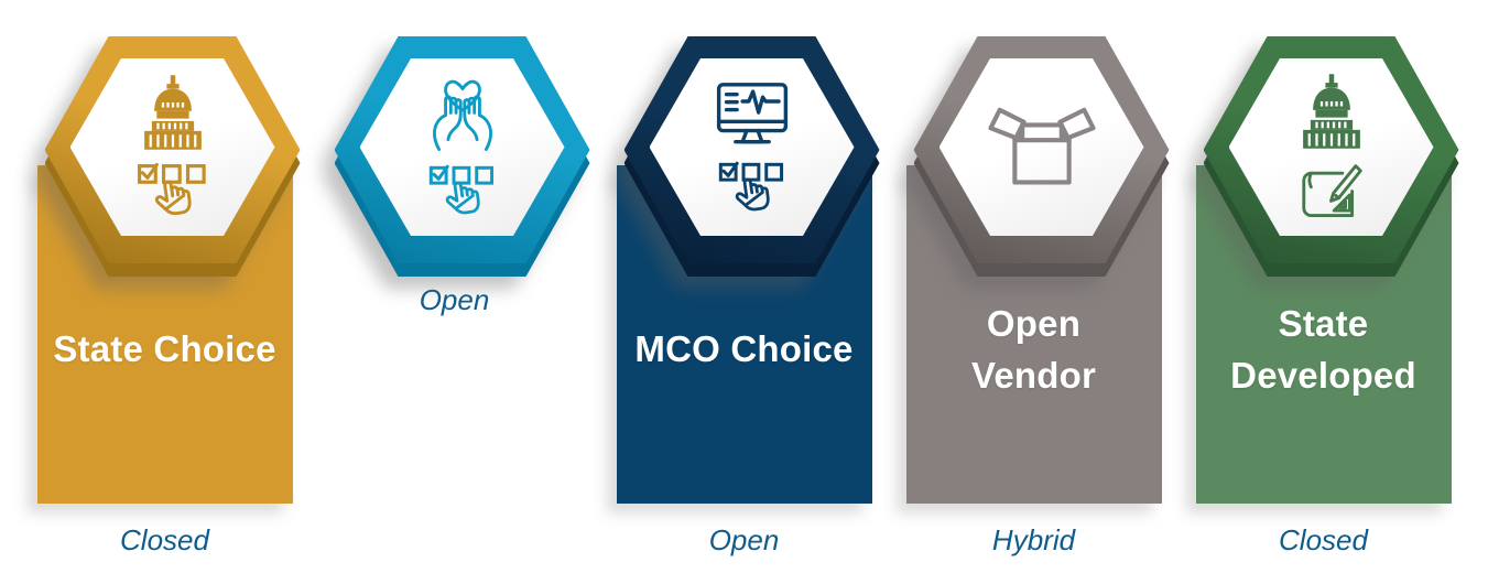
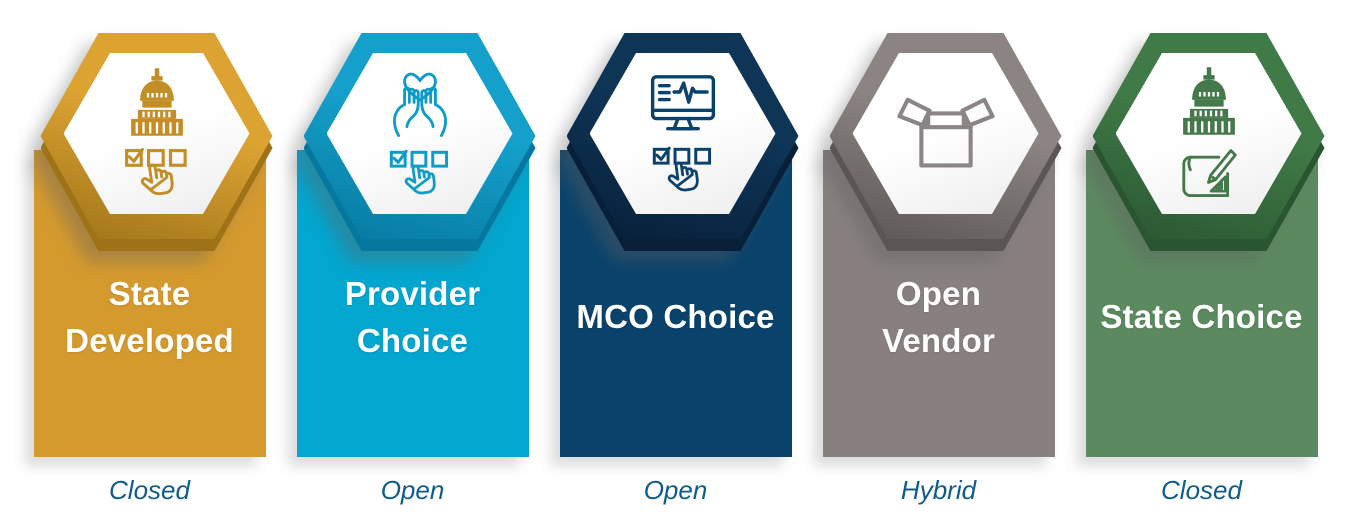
- State Choice
+ State Developed
  Closed
+ Provider Choice
  Open
  MCO Choice
  Open
  Open Vendor
  Hybrid
- State Developed
+ State Choice
  Closed
